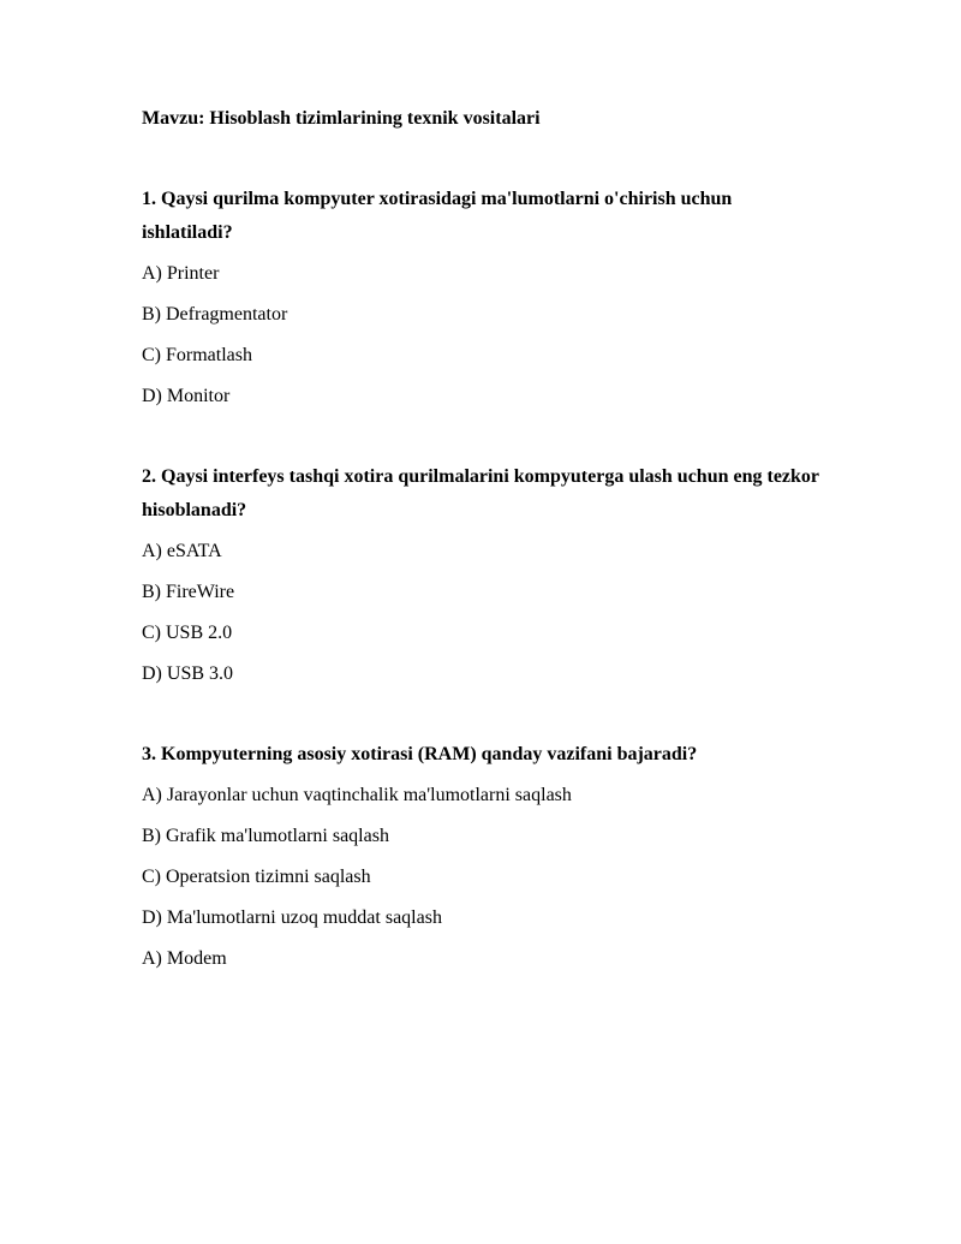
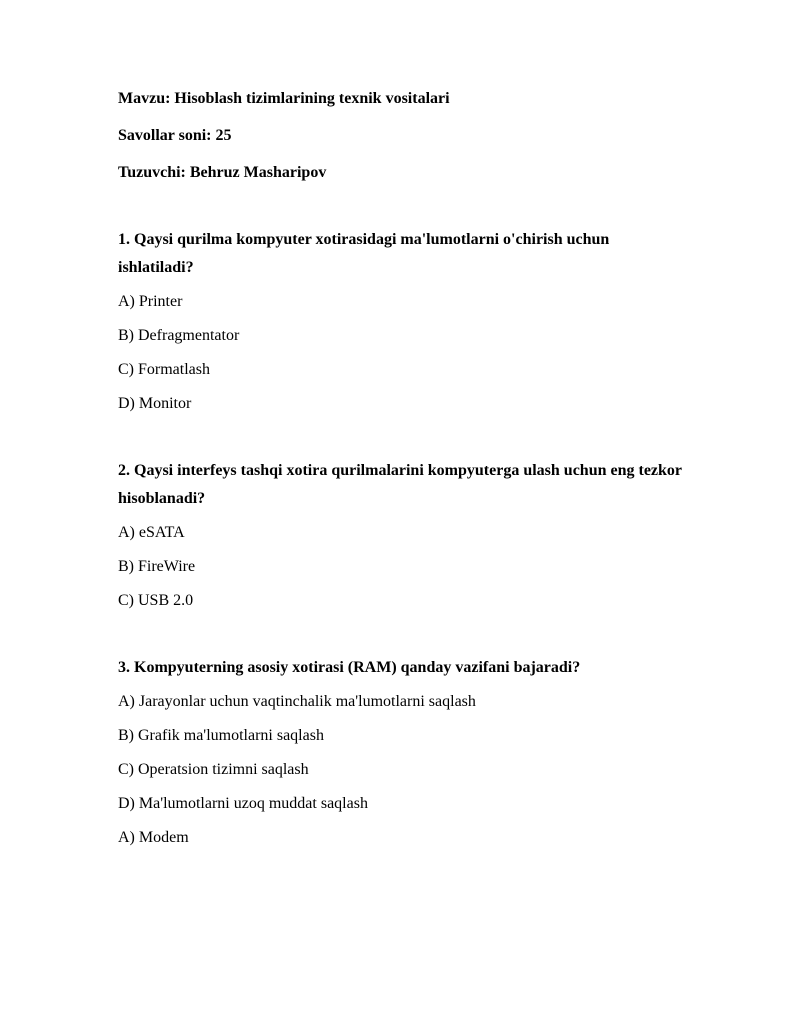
  Mavzu: Hisoblash tizimlarining texnik vositalari
+ Savollar soni: 25
+ Tuzuvchi: Behruz Masharipov
  1. Qaysi qurilma kompyuter xotirasidagi ma'lumotlarni o'chirish uchun ishlatiladi?
  A) Printer
  B) Defragmentator
  C) Formatlash
  D) Monitor
  2. Qaysi interfeys tashqi xotira qurilmalarini kompyuterga ulash uchun eng tezkor hisoblanadi?
  A) eSATA
  B) FireWire
  C) USB 2.0
- D) USB 3.0
  3. Kompyuterning asosiy xotirasi (RAM) qanday vazifani bajaradi?
  A) Jarayonlar uchun vaqtinchalik ma'lumotlarni saqlash
  B) Grafik ma'lumotlarni saqlash
  C) Operatsion tizimni saqlash
  D) Ma'lumotlarni uzoq muddat saqlash
  A) Modem
